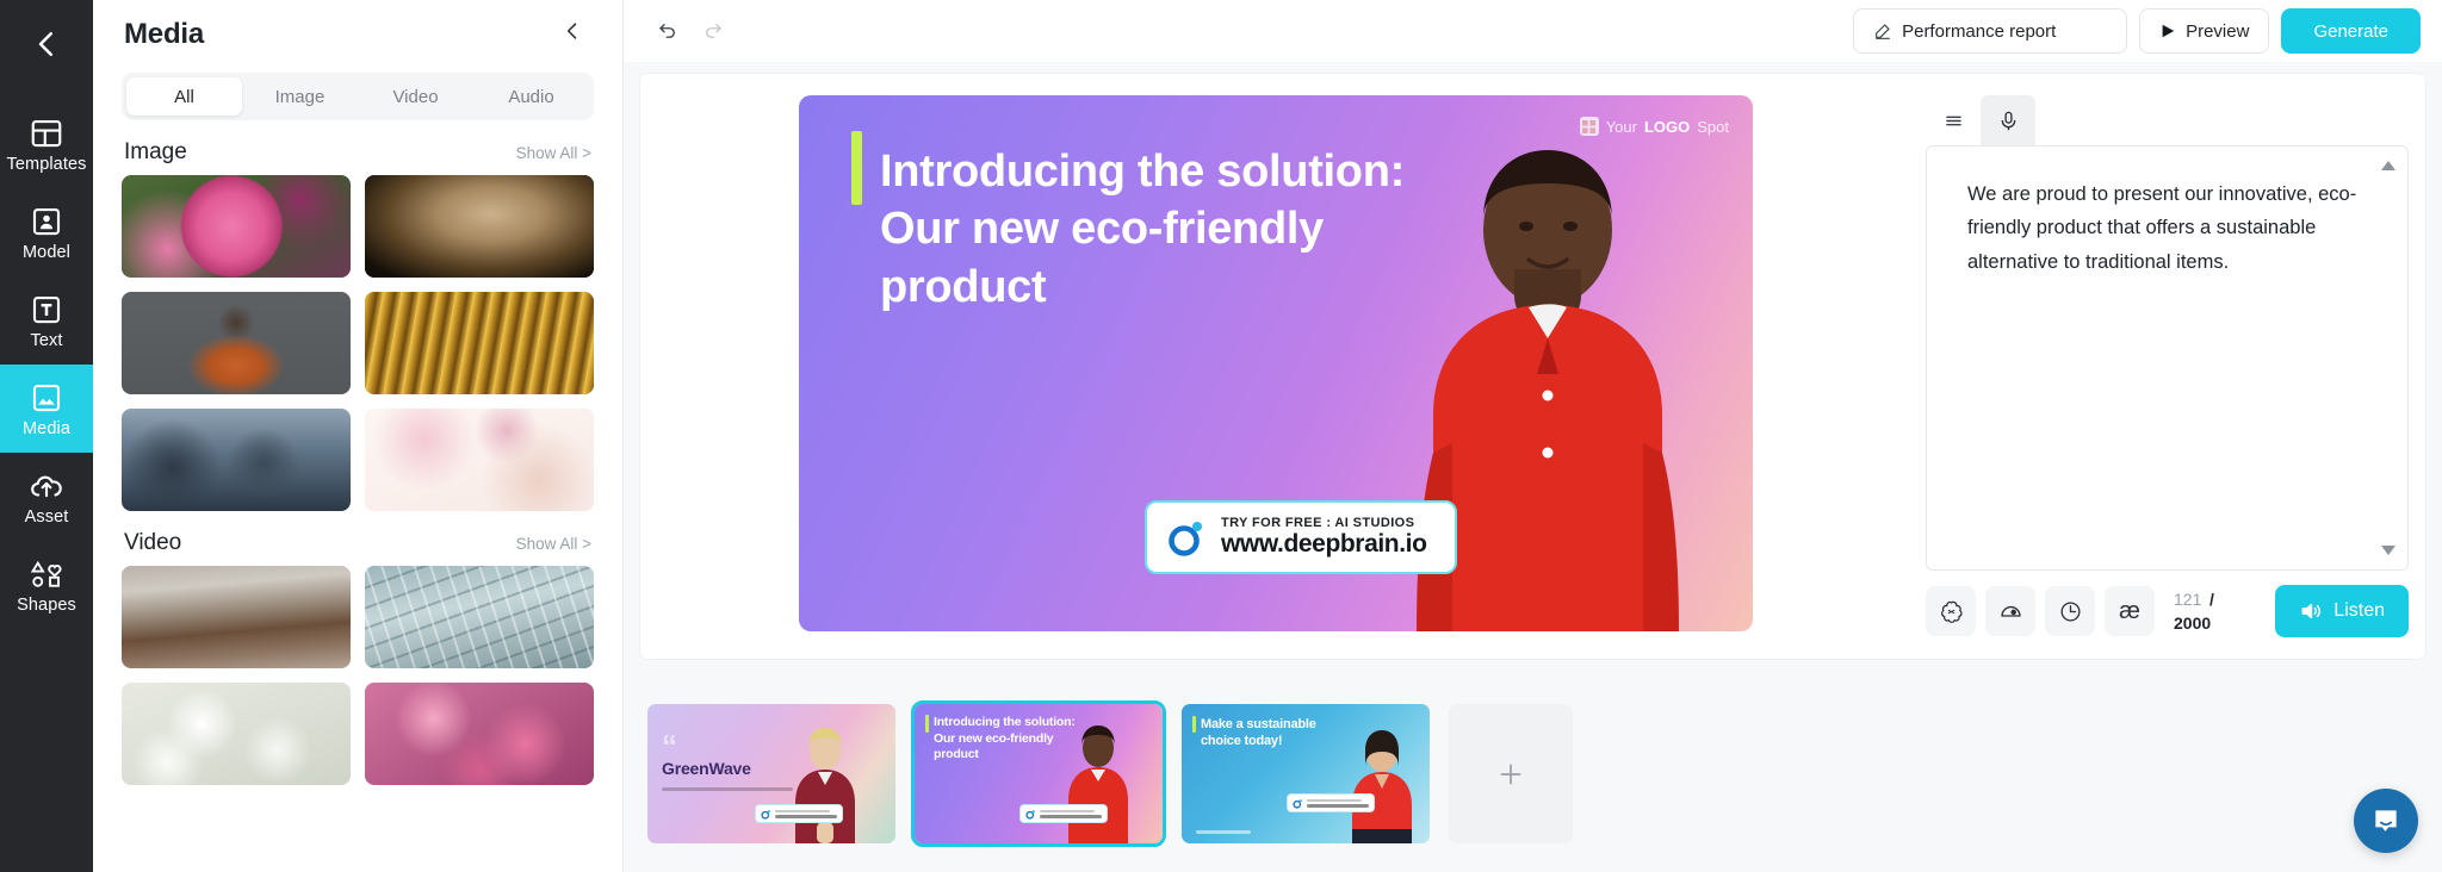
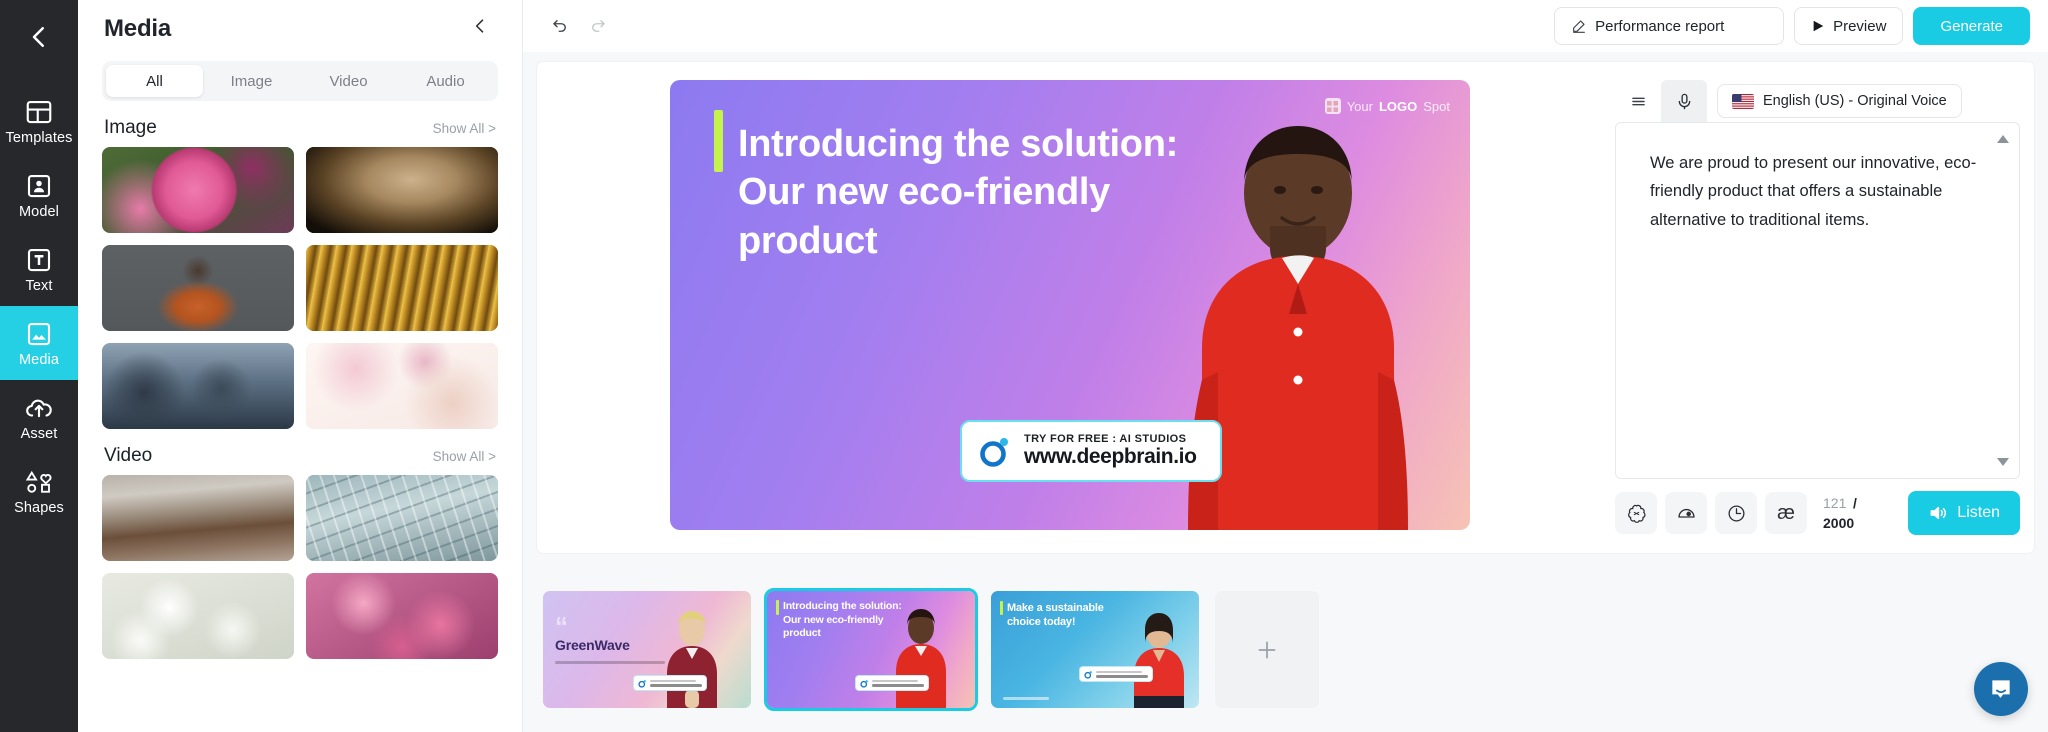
  Templates
  Model
  Text
  Media
  Asset
  Shapes
  Media
  All
  Image
  Video
  Audio
  Image
  Show All >
  Video
  Show All >
  Performance report
  Preview
  Generate
  Introducing the solution:
  Our new eco-friendly product
  Your
  LOGO
  Spot
  TRY FOR FREE : AI STUDIOS
  www.deepbrain.io
+ English (US) - Original Voice
  We are proud to present our innovative, eco-friendly product that offers a sustainable alternative to traditional items.
  æ
  121
  /
  2000
  Listen
  GreenWave
  “
  Introducing the solution:
  Our new eco-friendly product
  Make a sustainable choice today!
